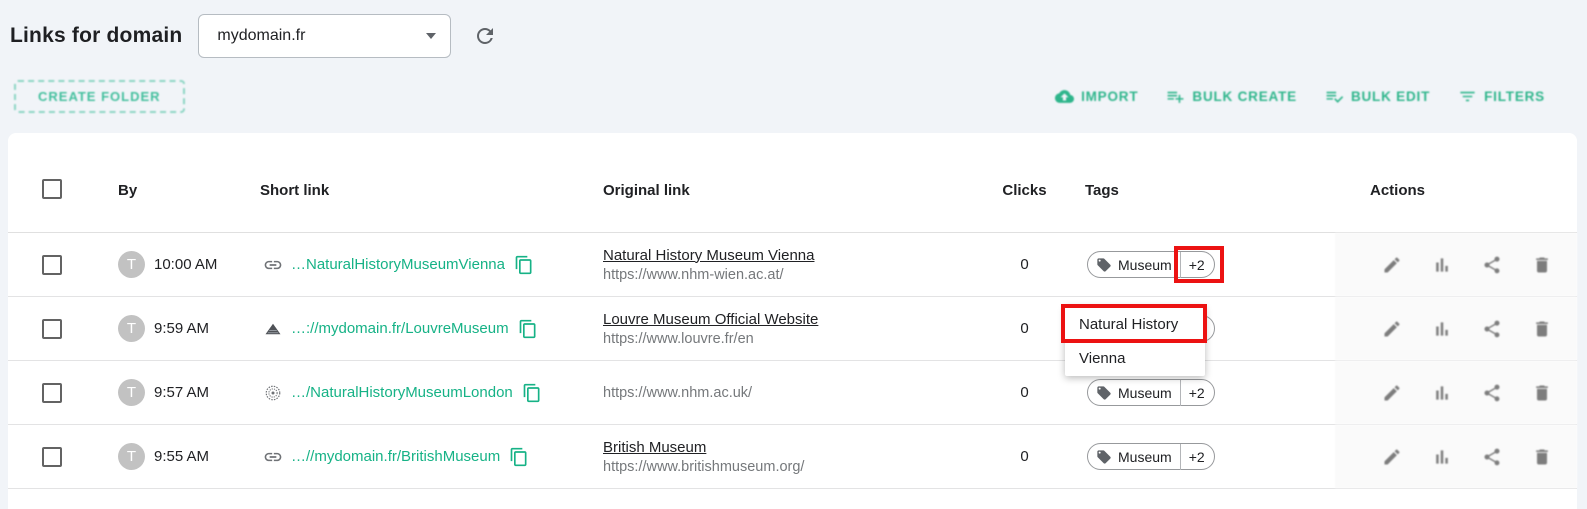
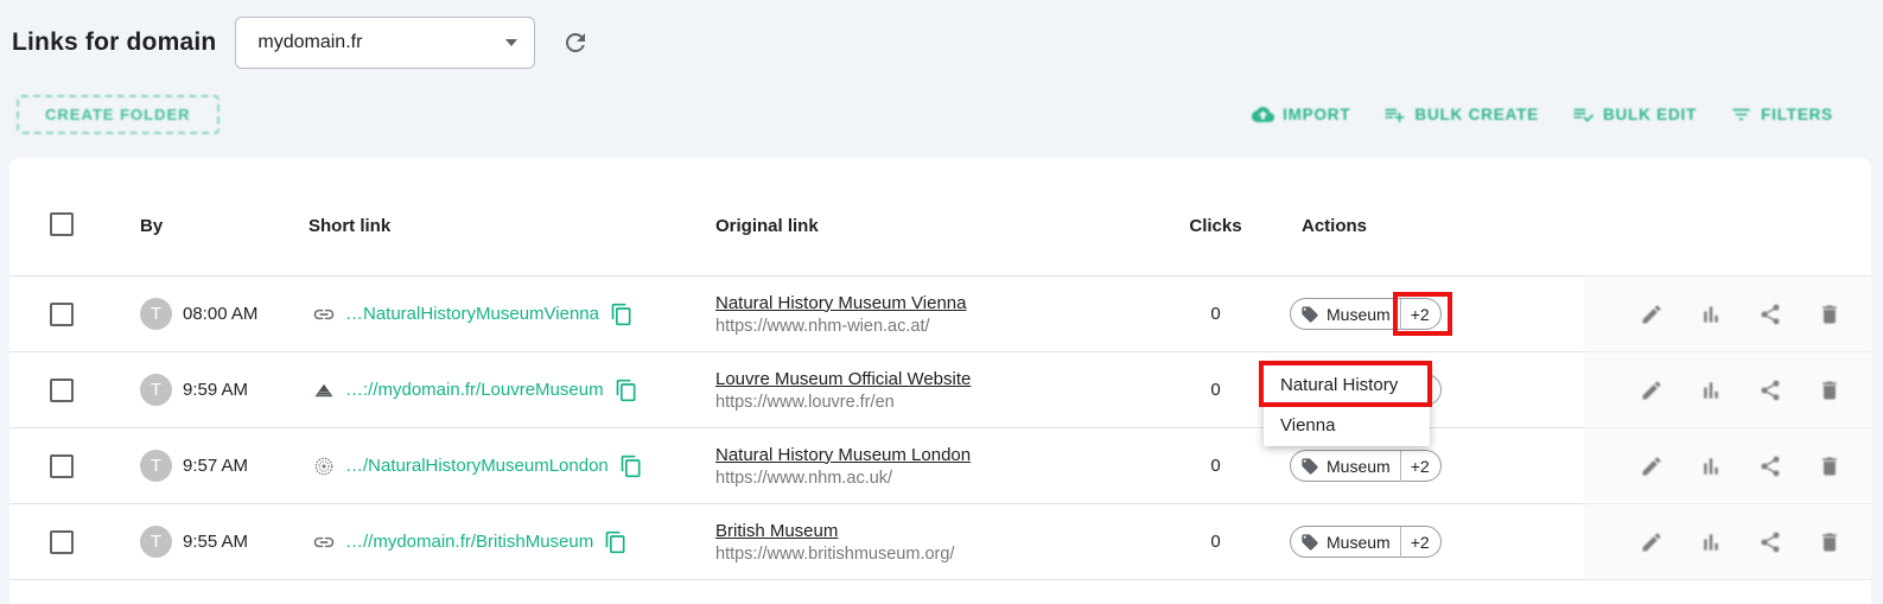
  Links for domain
  mydomain.fr
  CREATE FOLDER
  IMPORT
  BULK CREATE
  BULK EDIT
  FILTERS
  By
  Short link
  Original link
  Clicks
- Tags
  Actions
  T
- 10:00 AM
+ 08:00 AM
  …NaturalHistoryMuseumVienna
  Natural History Museum Vienna
  https://www.nhm-wien.ac.at/
  0
  Museum
  +2
  Natural History
  Vienna
  T
  9:59 AM
  …://mydomain.fr/LouvreMuseum
  Louvre Museum Official Website
  https://www.louvre.fr/en
  0
  T
  9:57 AM
  …/NaturalHistoryMuseumLondon
+ Natural History Museum London
  https://www.nhm.ac.uk/
  0
  Museum
  +2
  T
  9:55 AM
  …//mydomain.fr/BritishMuseum
  British Museum
  https://www.britishmuseum.org/
  0
  Museum
  +2
